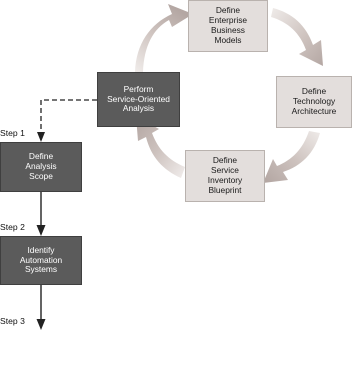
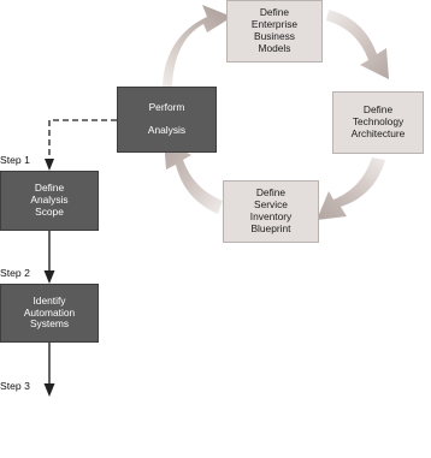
  Perform
- Service-Oriented
  Analysis
  Define
  Enterprise
  Business
  Models
  Define
  Technology
  Architecture
  Define
  Service
  Inventory
  Blueprint
  Step 1
  Step 2
  Step 3
  Define
  Analysis
  Scope
  Identify
  Automation
  Systems
